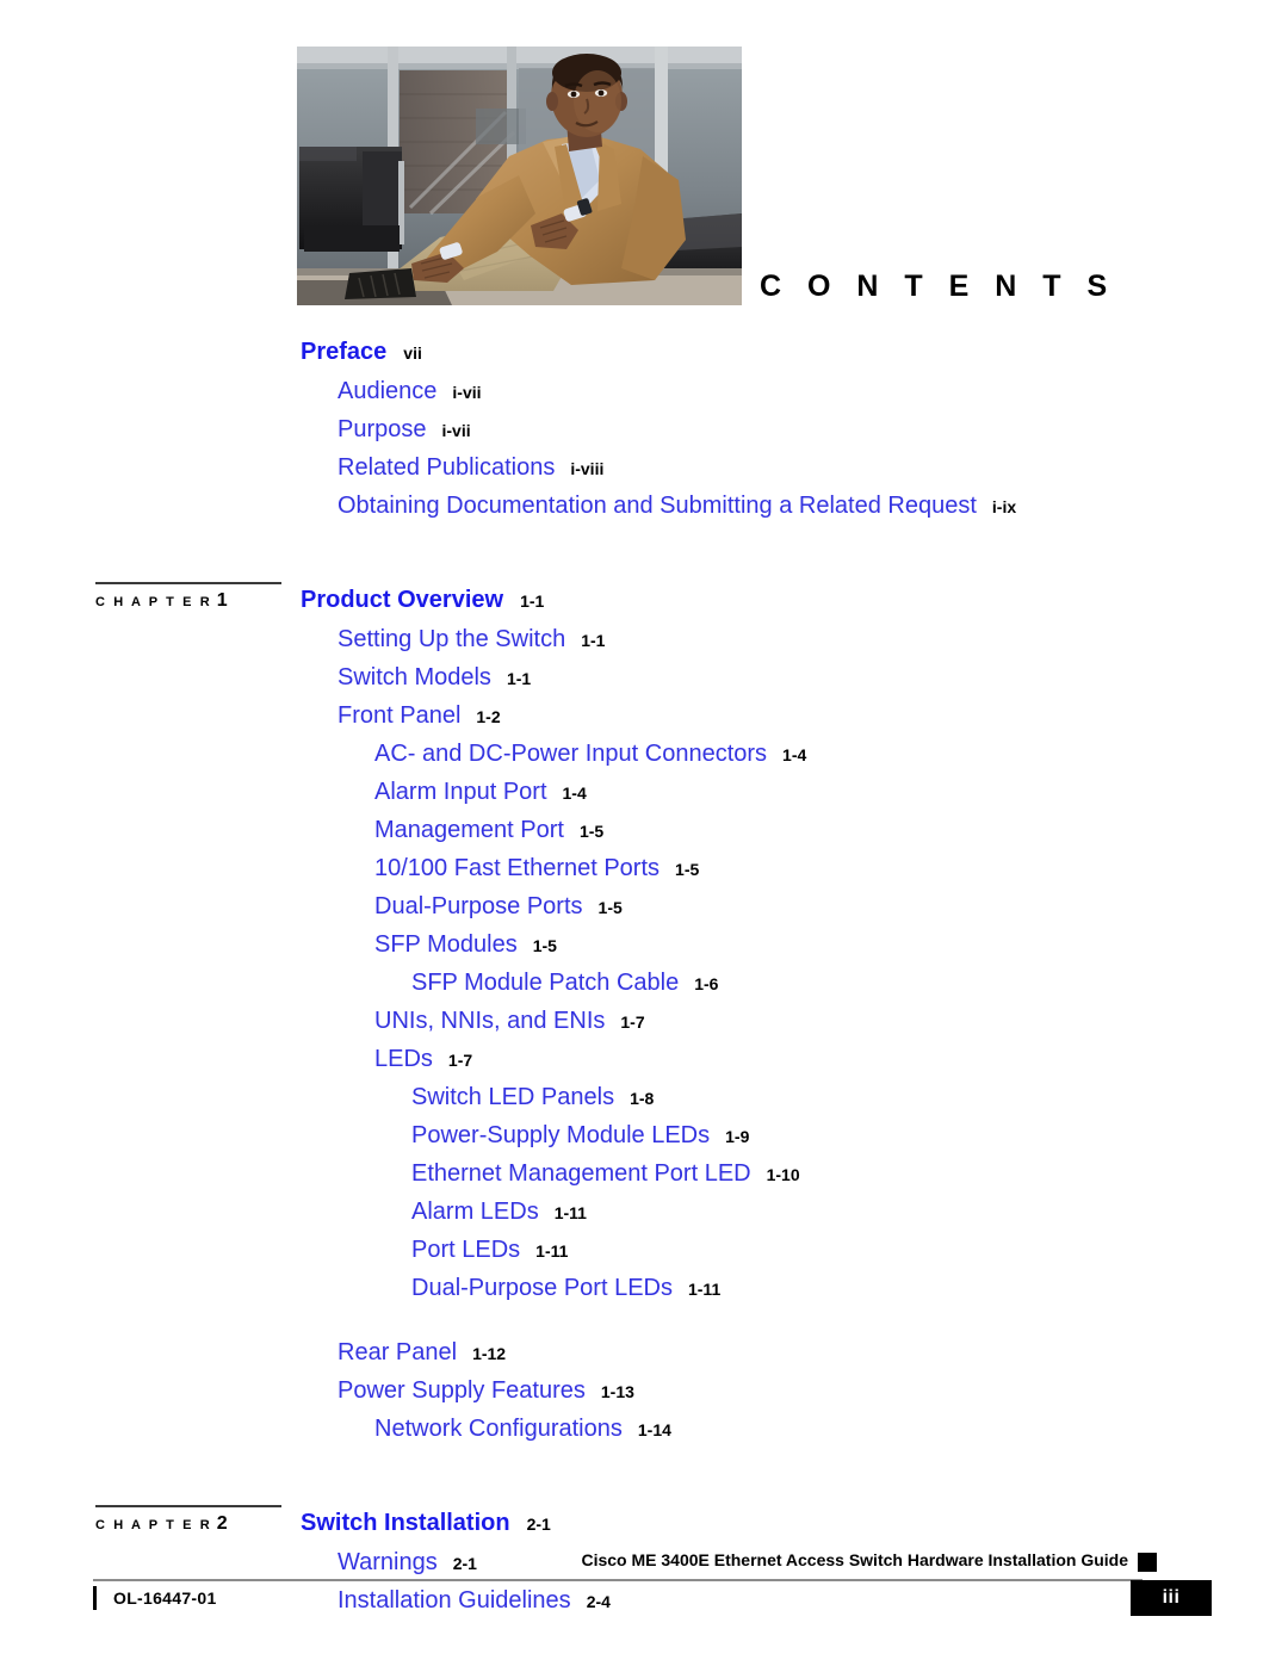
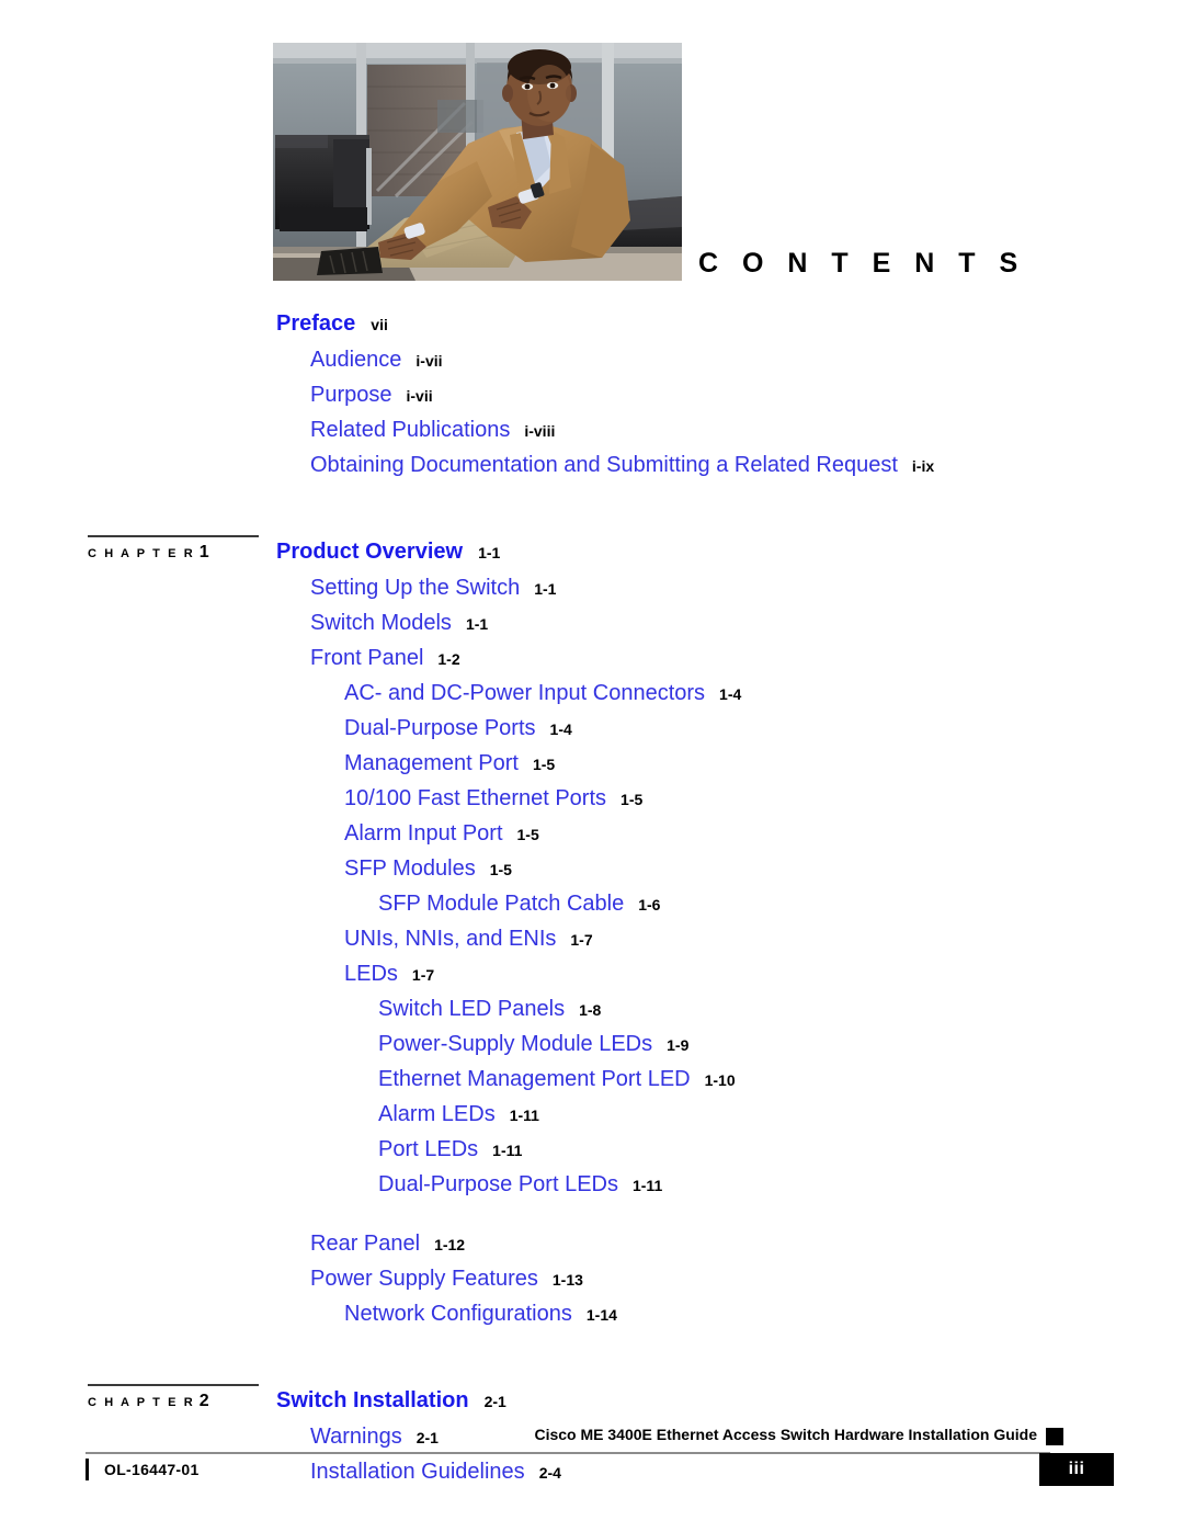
  C O N T E N T S
  Preface vii
  Audience i-vii
  Purpose i-vii
  Related Publications i-viii
  Obtaining Documentation and Submitting a Related Request i-ix
  C H A P T E R 1
  Product Overview 1-1
  Setting Up the Switch 1-1
  Switch Models 1-1
  Front Panel 1-2
  AC- and DC-Power Input Connectors 1-4
- Alarm Input Port 1-4
+ Dual-Purpose Ports 1-4
  Management Port 1-5
  10/100 Fast Ethernet Ports 1-5
- Dual-Purpose Ports 1-5
+ Alarm Input Port 1-5
  SFP Modules 1-5
  SFP Module Patch Cable 1-6
  UNIs, NNIs, and ENIs 1-7
  LEDs 1-7
  Switch LED Panels 1-8
  Power-Supply Module LEDs 1-9
  Ethernet Management Port LED 1-10
  Alarm LEDs 1-11
  Port LEDs 1-11
  Dual-Purpose Port LEDs 1-11
  Rear Panel 1-12
  Power Supply Features 1-13
  Network Configurations 1-14
  C H A P T E R 2
  Switch Installation 2-1
  Warnings 2-1
  Installation Guidelines 2-4
  Cisco ME 3400E Ethernet Access Switch Hardware Installation Guide
  OL-16447-01
  iii
